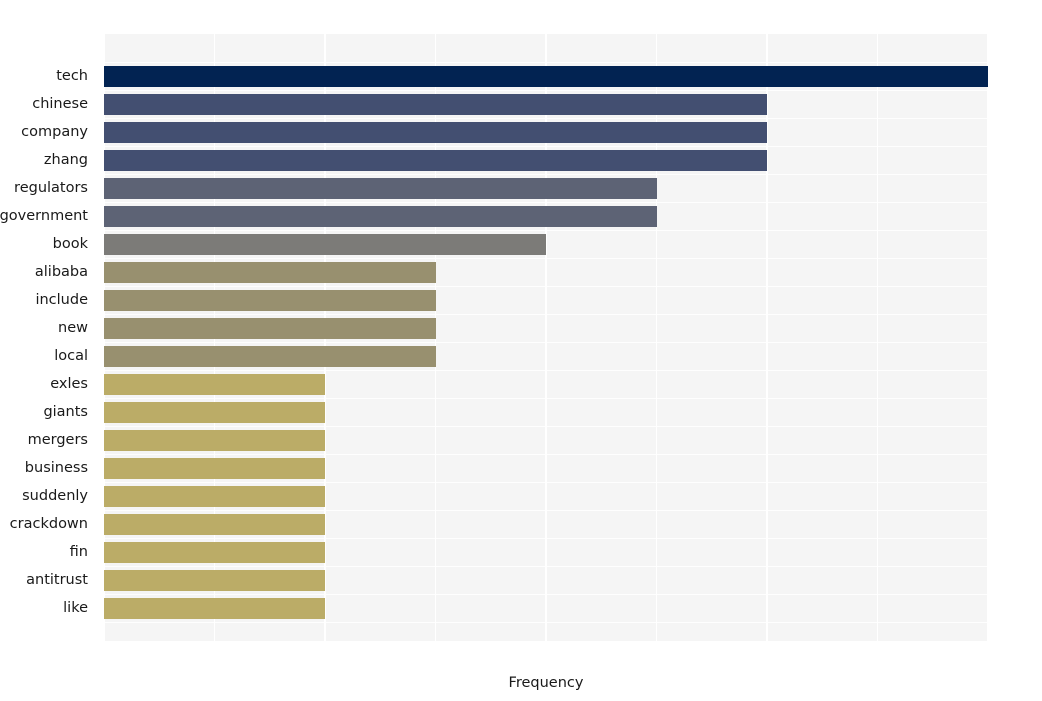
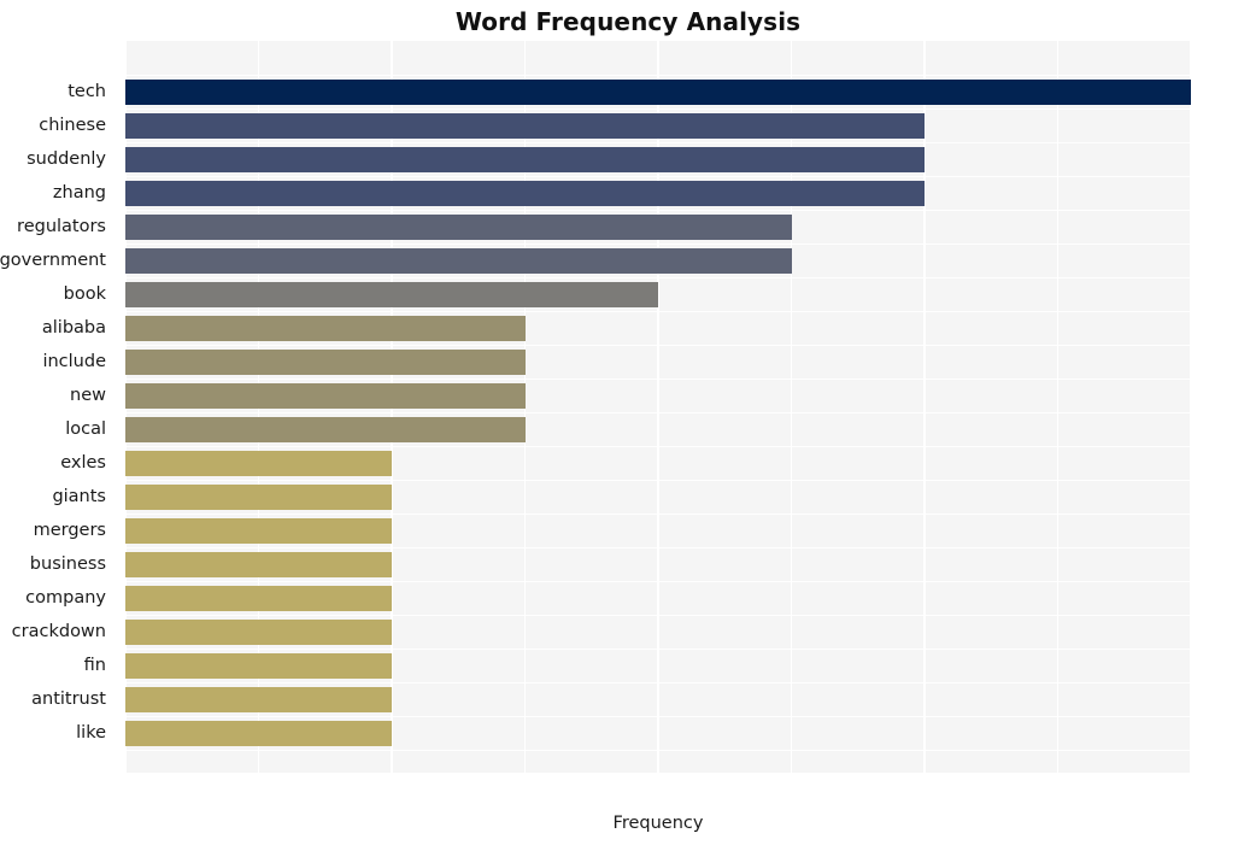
+ Word Frequency Analysis
  tech
  chinese
- company
+ suddenly
  zhang
  regulators
  government
  book
  alibaba
  include
  new
  local
  exles
  giants
  mergers
  business
- suddenly
+ company
  crackdown
  fin
  antitrust
  like
  Frequency
